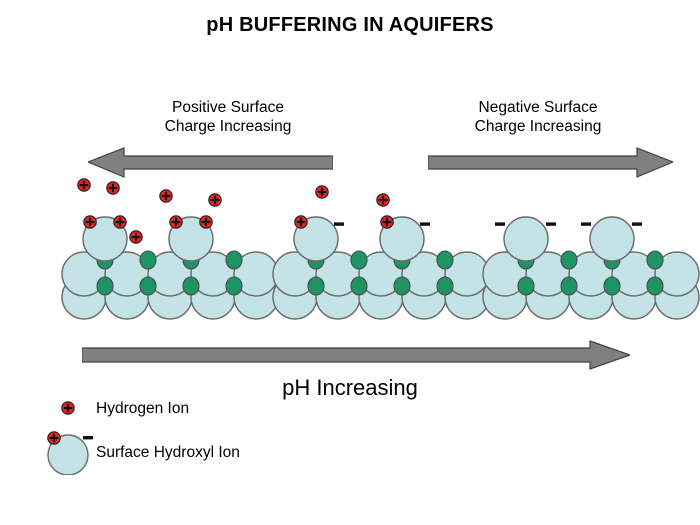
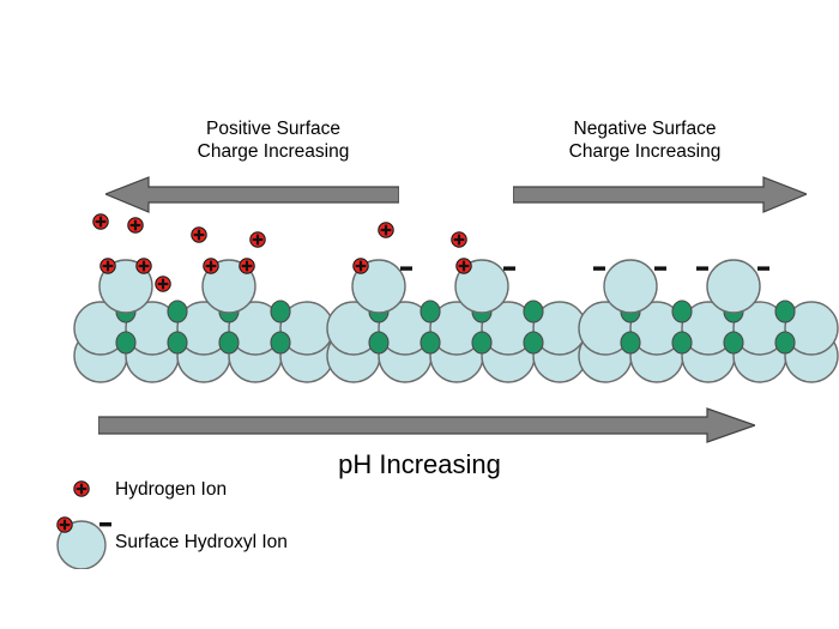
- pH BUFFERING IN AQUIFERS
  Positive Surface
  Charge Increasing
  Negative Surface
  Charge Increasing
  pH Increasing
  Hydrogen Ion
  Surface Hydroxyl Ion
